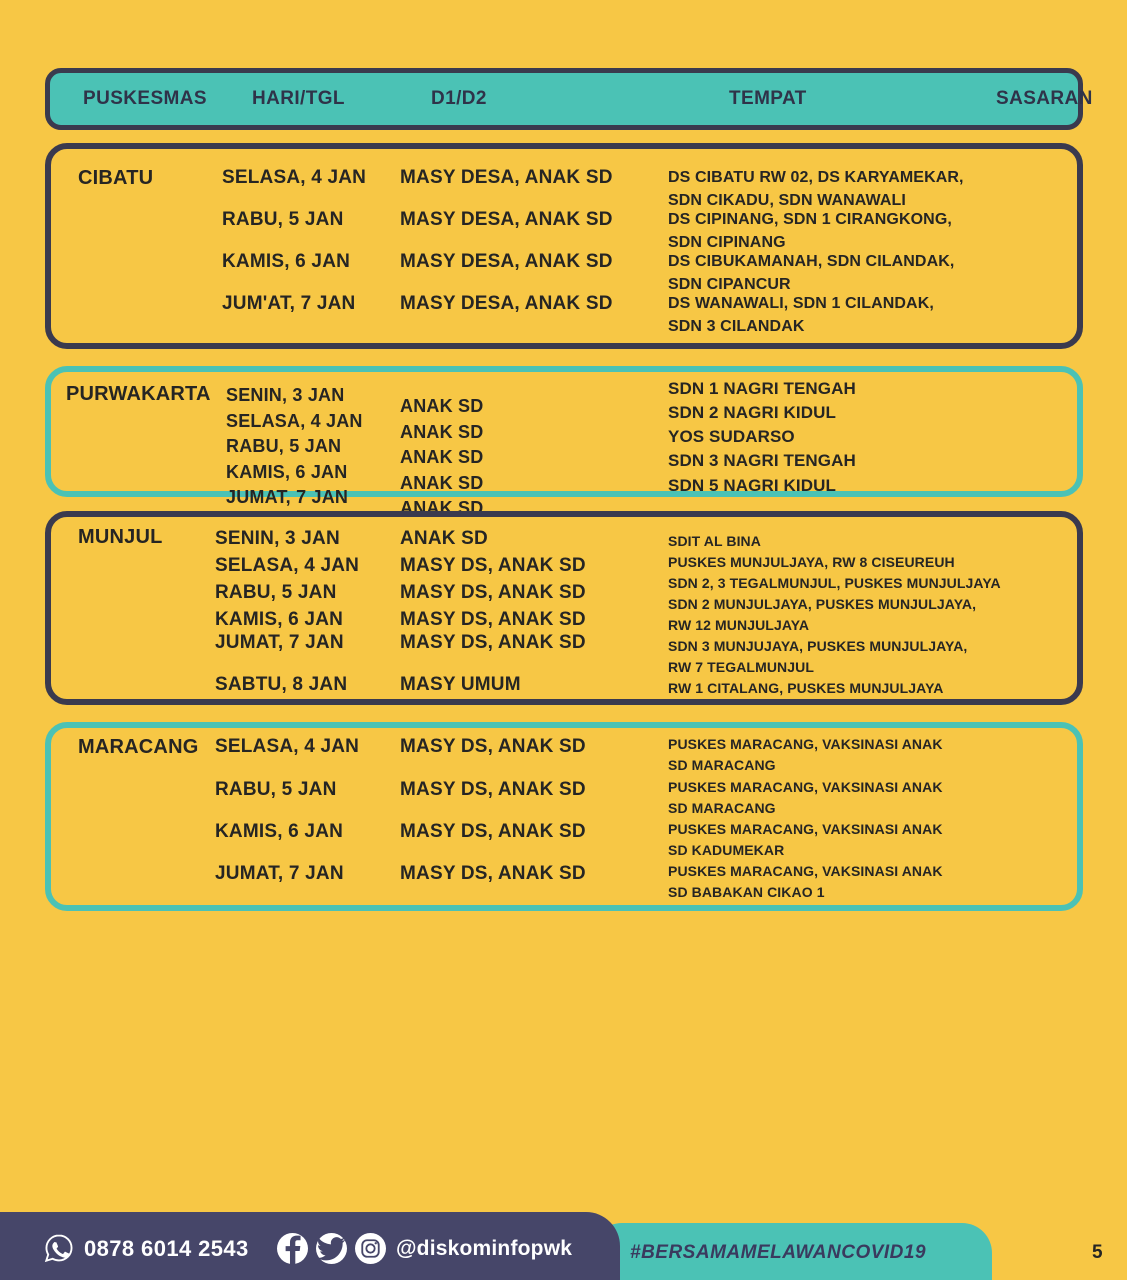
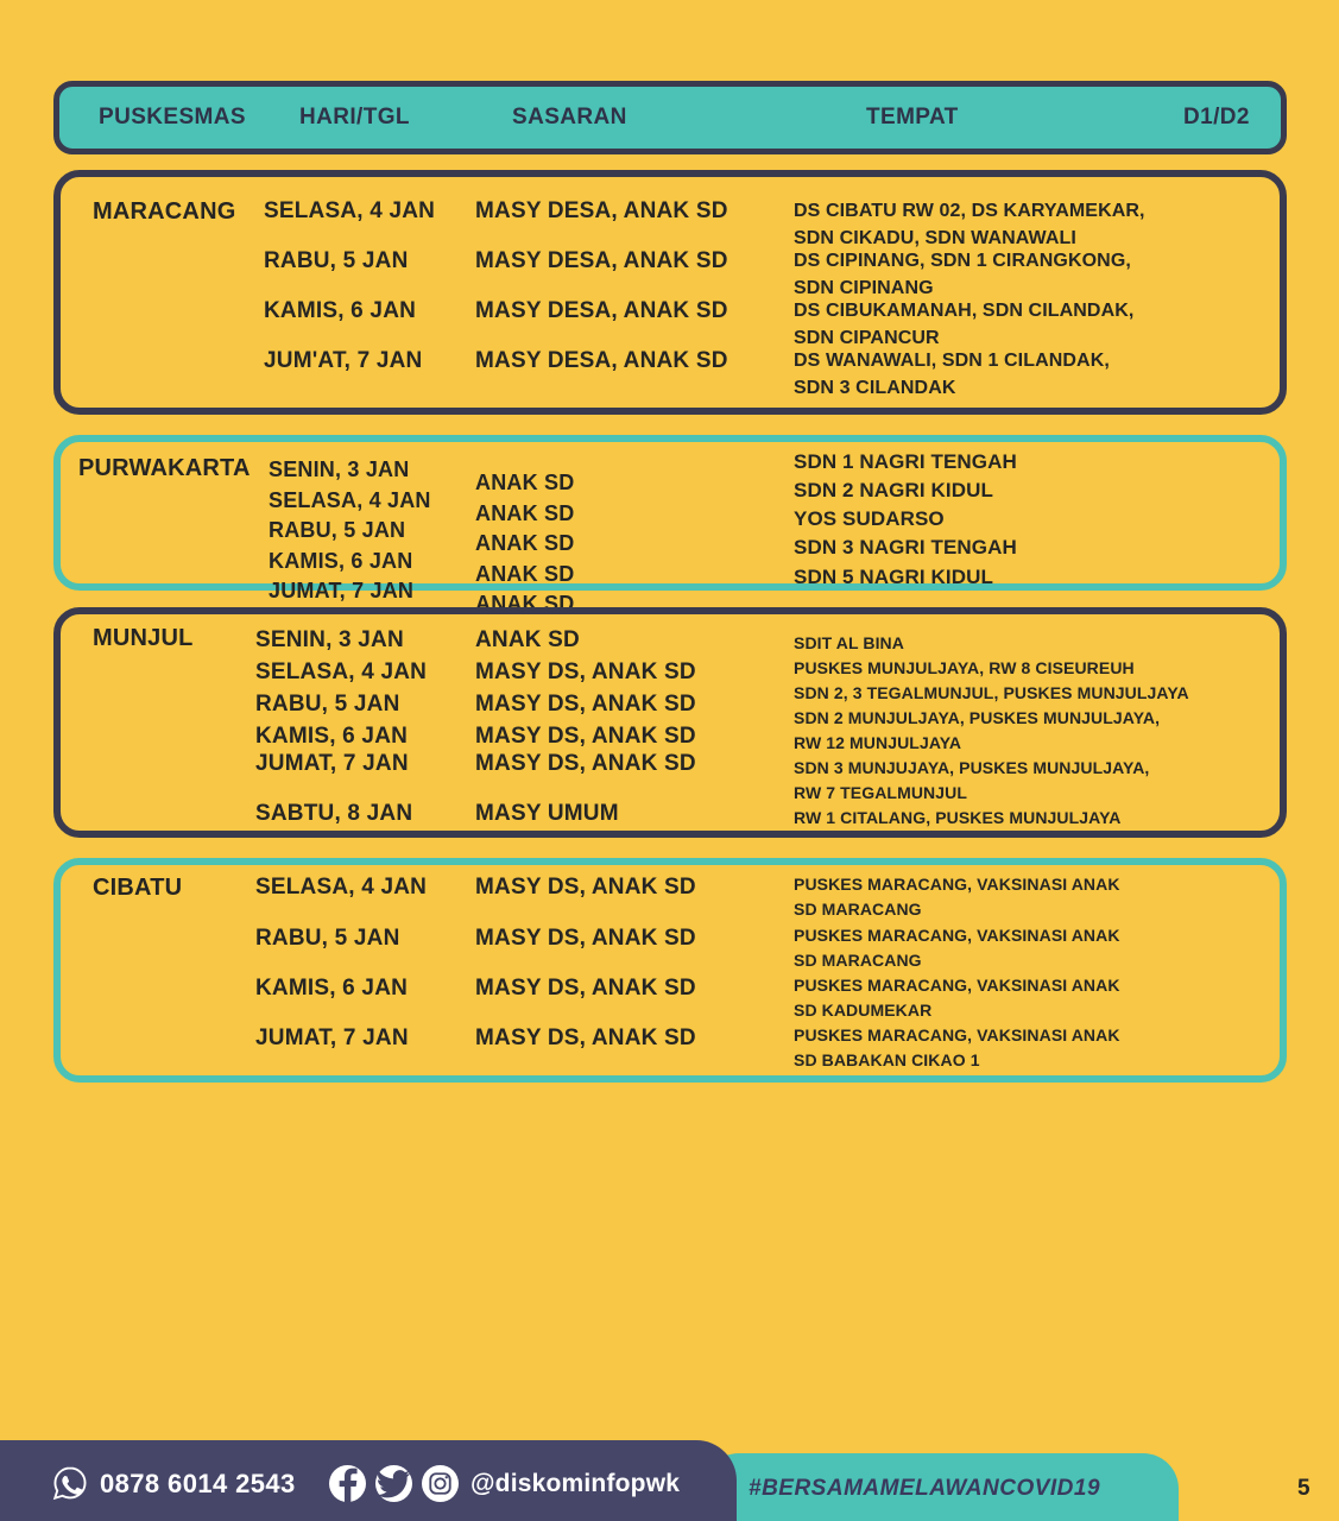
  PUSKESMAS
  HARI/TGL
- D1/D2
+ SASARAN
  TEMPAT
- SASARAN
+ D1/D2
- CIBATU
+ MARACANG
  SELASA, 4 JAN
  MASY DESA, ANAK SD
  DS CIBATU RW 02, DS KARYAMEKAR,
  SDN CIKADU, SDN WANAWALI
  RABU, 5 JAN
  MASY DESA, ANAK SD
  DS CIPINANG, SDN 1 CIRANGKONG,
  SDN CIPINANG
  KAMIS, 6 JAN
  MASY DESA, ANAK SD
  DS CIBUKAMANAH, SDN CILANDAK,
  SDN CIPANCUR
  JUM'AT, 7 JAN
  MASY DESA, ANAK SD
  DS WANAWALI, SDN 1 CILANDAK,
  SDN 3 CILANDAK
  PURWAKARTA
  SENIN, 3 JAN
  SELASA, 4 JAN
  RABU, 5 JAN
  KAMIS, 6 JAN
  JUMAT, 7 JAN
  ANAK SD
  ANAK SD
  ANAK SD
  ANAK SD
  ANAK SD
  SDN 1 NAGRI TENGAH
  SDN 2 NAGRI KIDUL
  YOS SUDARSO
  SDN 3 NAGRI TENGAH
  SDN 5 NAGRI KIDUL
  MUNJUL
  SENIN, 3 JAN
  SELASA, 4 JAN
  RABU, 5 JAN
  KAMIS, 6 JAN
  ANAK SD
  MASY DS, ANAK SD
  MASY DS, ANAK SD
  MASY DS, ANAK SD
  JUMAT, 7 JAN
  MASY DS, ANAK SD
  SABTU, 8 JAN
  MASY UMUM
  SDIT AL BINA
  PUSKES MUNJULJAYA, RW 8 CISEUREUH
  SDN 2, 3 TEGALMUNJUL, PUSKES MUNJULJAYA
  SDN 2 MUNJULJAYA, PUSKES MUNJULJAYA,
  RW 12 MUNJULJAYA
  SDN 3 MUNJUJAYA, PUSKES MUNJULJAYA,
  RW 7 TEGALMUNJUL
  RW 1 CITALANG, PUSKES MUNJULJAYA
- MARACANG
+ CIBATU
  SELASA, 4 JAN
  MASY DS, ANAK SD
  PUSKES MARACANG, VAKSINASI ANAK
  SD MARACANG
  RABU, 5 JAN
  MASY DS, ANAK SD
  PUSKES MARACANG, VAKSINASI ANAK
  SD MARACANG
  KAMIS, 6 JAN
  MASY DS, ANAK SD
  PUSKES MARACANG, VAKSINASI ANAK
  SD KADUMEKAR
  JUMAT, 7 JAN
  MASY DS, ANAK SD
  PUSKES MARACANG, VAKSINASI ANAK
  SD BABAKAN CIKAO 1
  #BERSAMAMELAWANCOVID19
  0878 6014 2543
  @diskominfopwk
  5
